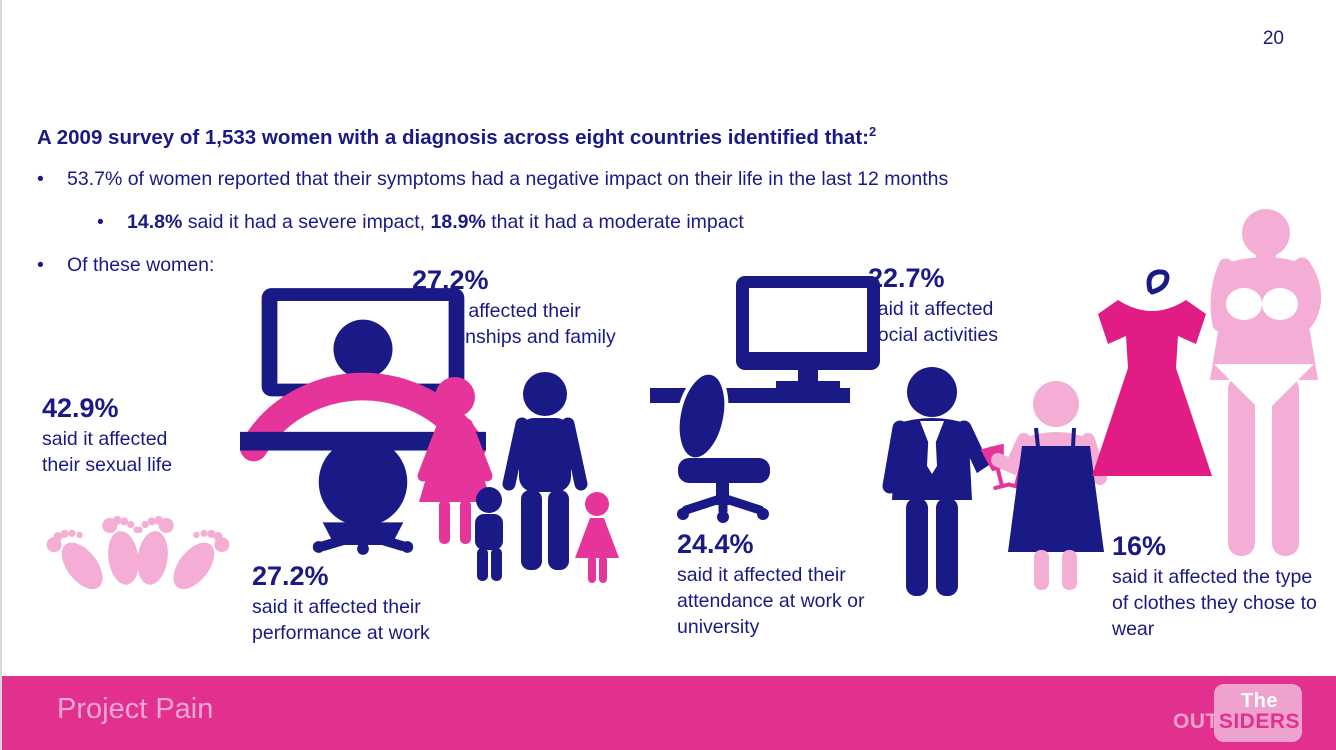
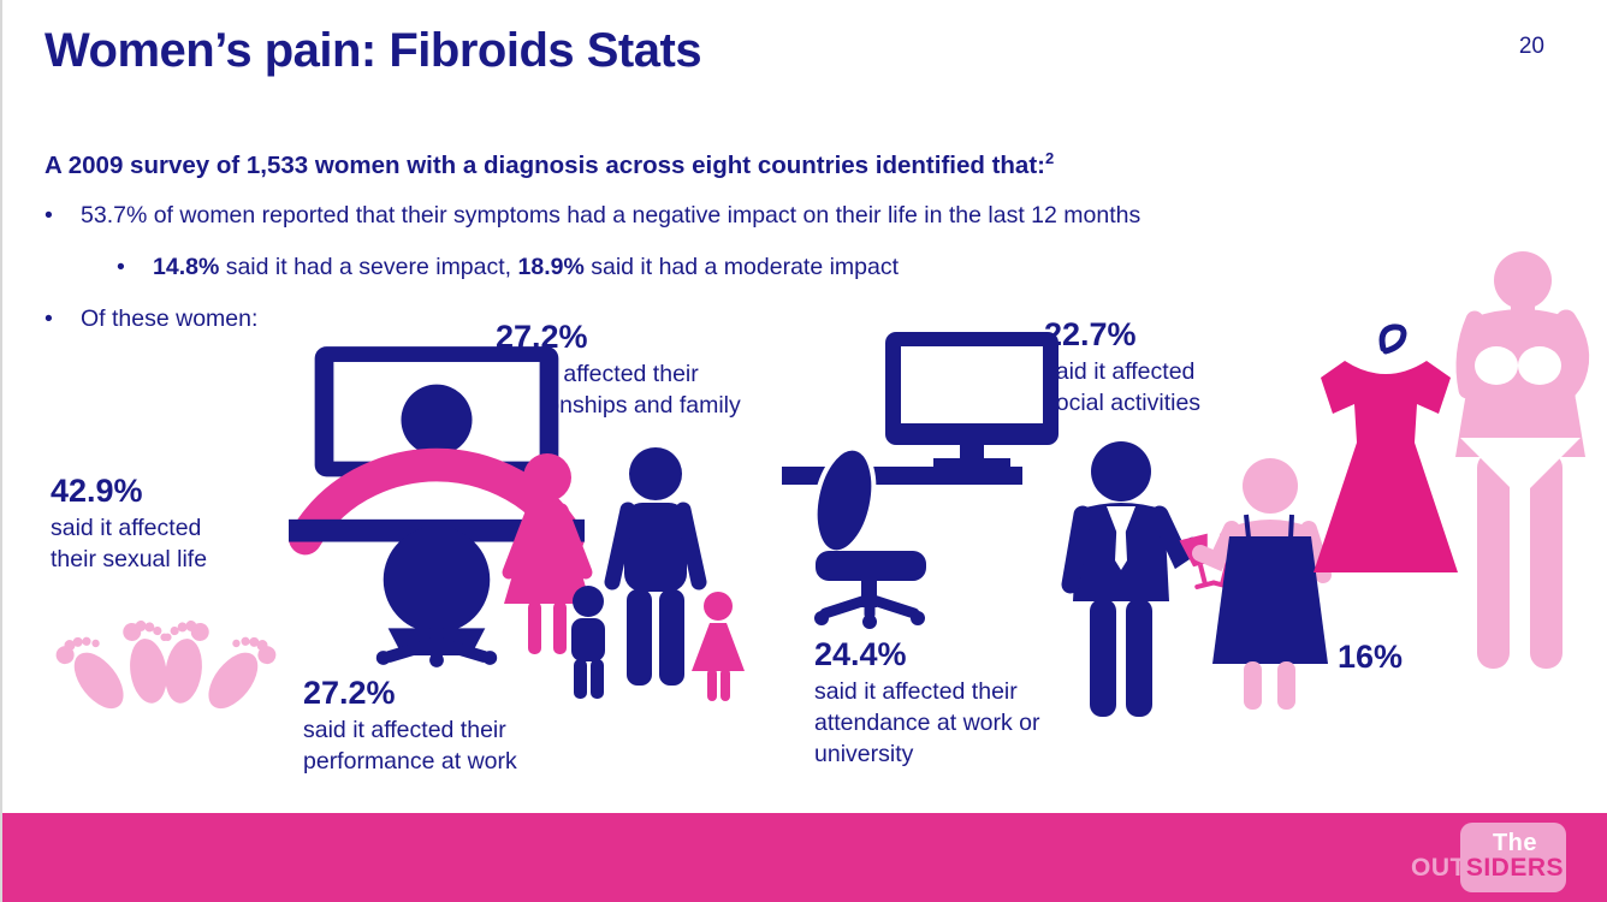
  20
+ Women’s pain: Fibroids Stats
  A 2009 survey of 1,533 women with a diagnosis across eight countries identified that:2
  •
  53.7% of women reported that their symptoms had a negative impact on their life in the last 12 months
  •
- 14.8% said it had a severe impact, 18.9% that it had a moderate impact
+ 14.8% said it had a severe impact, 18.9% said it had a moderate impact
  •
  Of these women:
  42.9%
  said it affected their sexual life
  27.2%
  said it affected their performance at work
  27.2%
  24.4%
  said it affected their attendance at work or university
  2.7%
  aid it affected ocial activities
  16%
- said it affected the type of clothes they chose to wear
- Project Pain
  The
  OUTSIDERS
